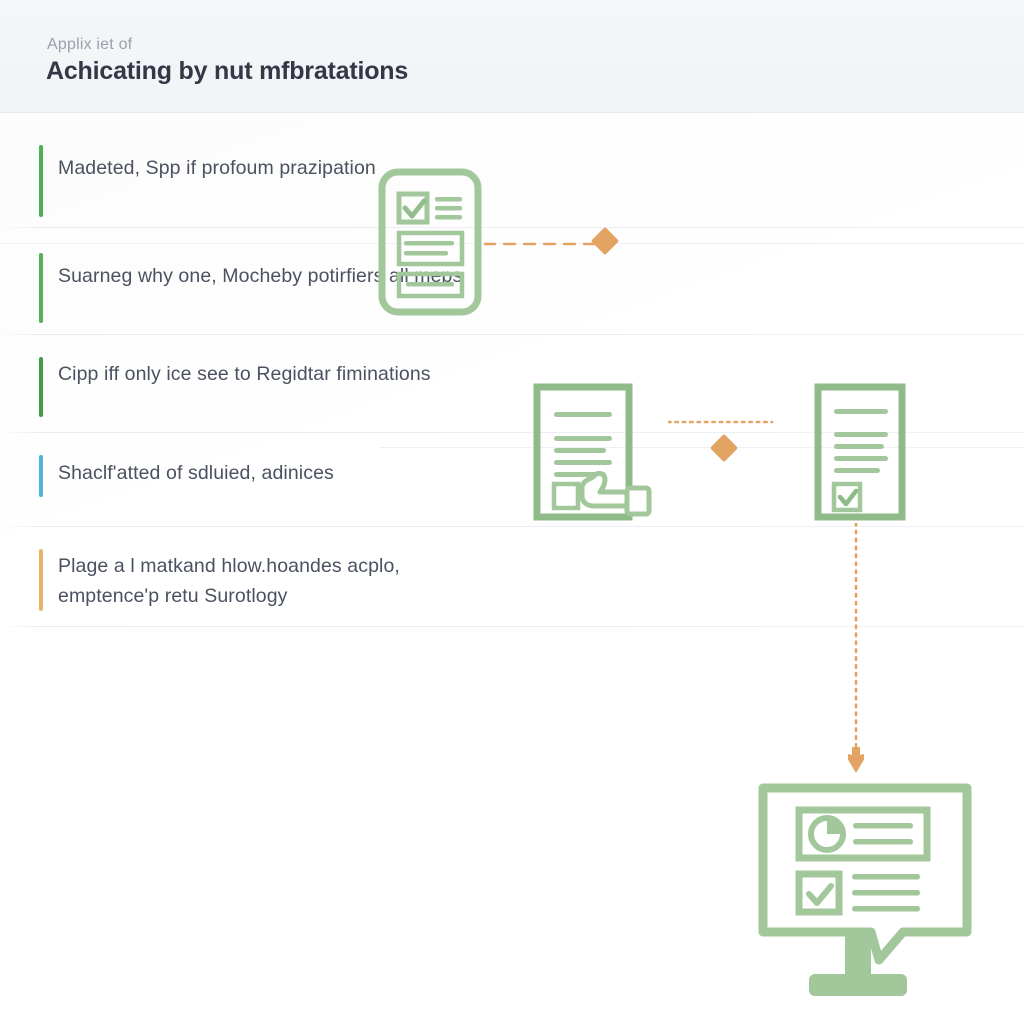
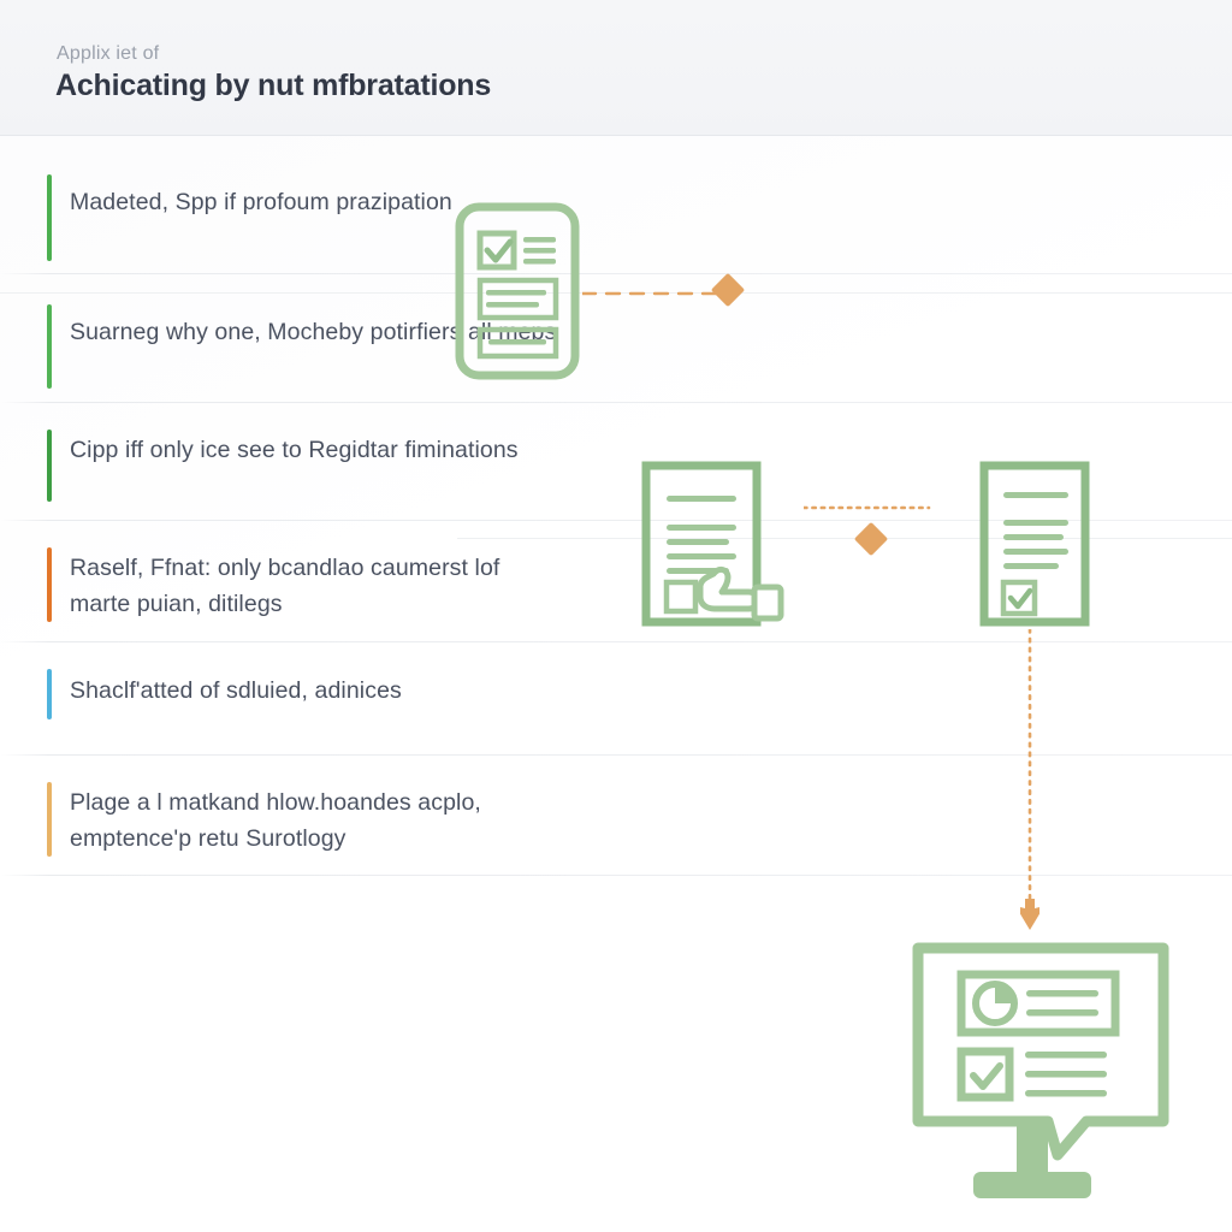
  Applix iet of
  Achicating by nut mfbratations
  Madeted, Spp if profoum prazipation
  Suarneg why one, Mocheby potirfiers a
  Cipp iff only ice see to Regidtar fiminations
+ Raself, Ffnat: only bcandlao caumerst lof marte puian, ditilegs
  Shaclf'atted of sdluied, adinices
  Plage a l matkand hlow.hoandes acplo, emptence'p retu Surotlogy
